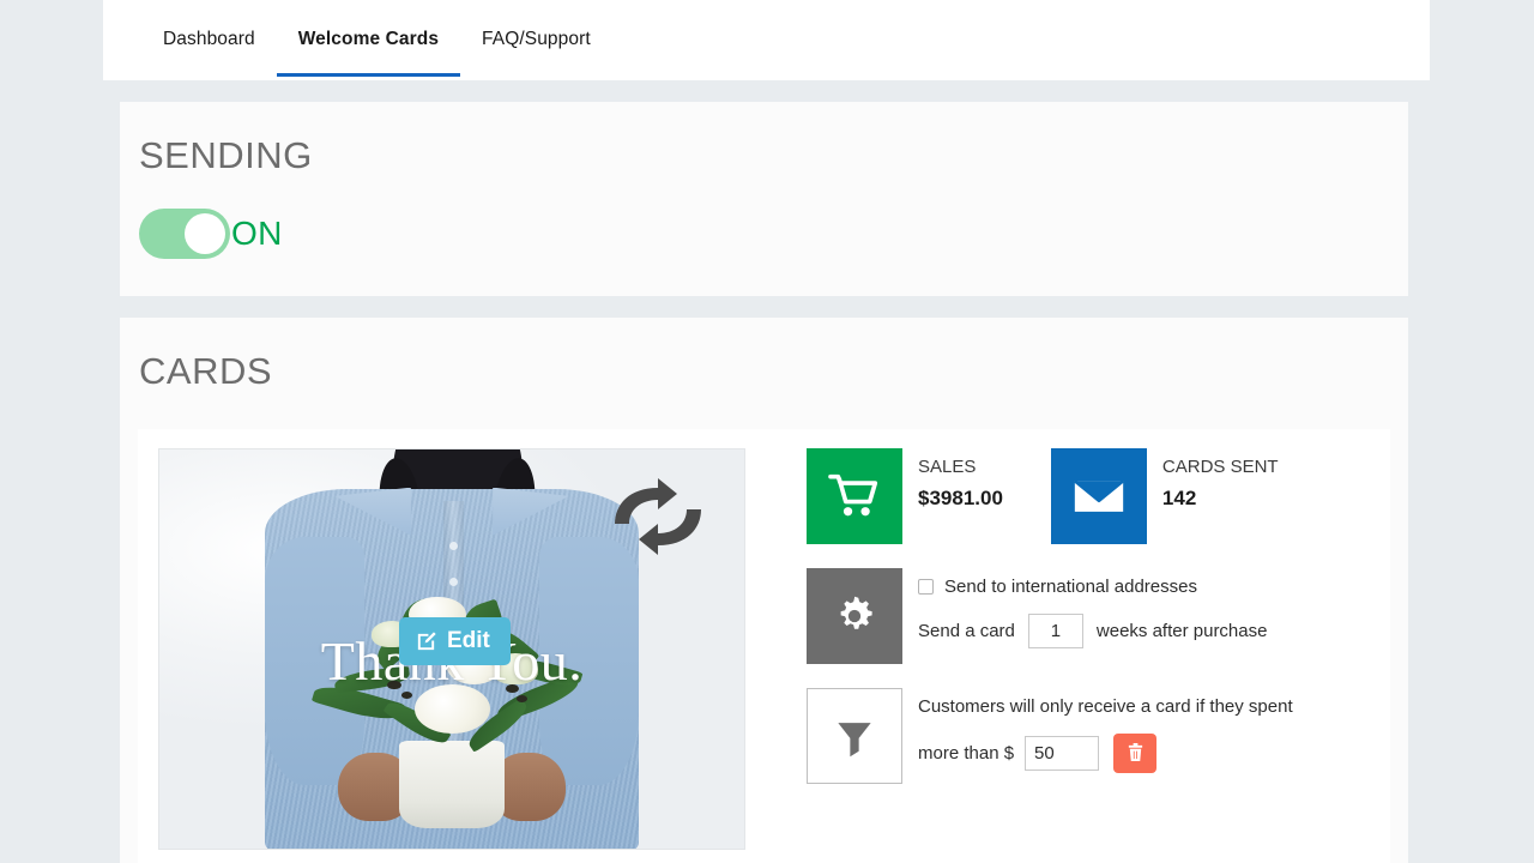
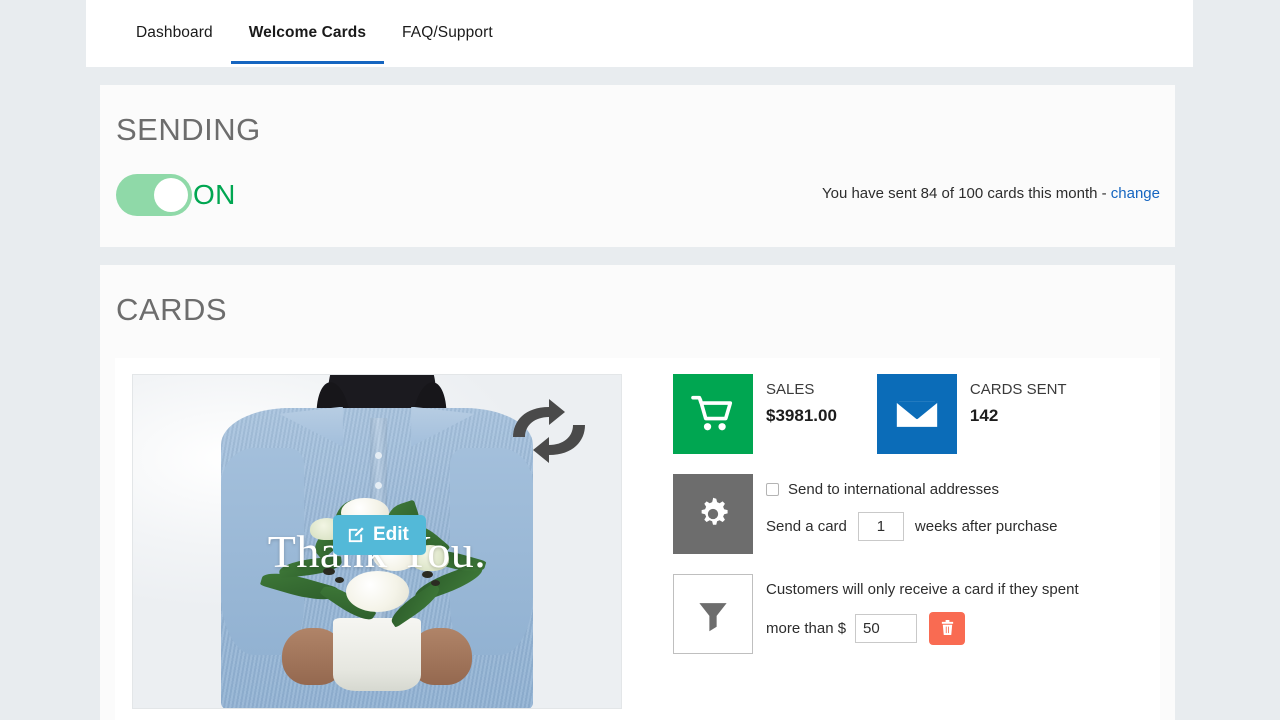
  Dashboard
  Welcome Cards
  FAQ/Support
  SENDING
  ON
+ You have sent 84 of 100 cards this month - change
  CARDS
  Edit
  SALES
  $3981.00
  CARDS SENT
  142
  Send to international addresses
  Send a card
  1
  weeks after purchase
  Customers will only receive a card if they spent
  more than $
  50
